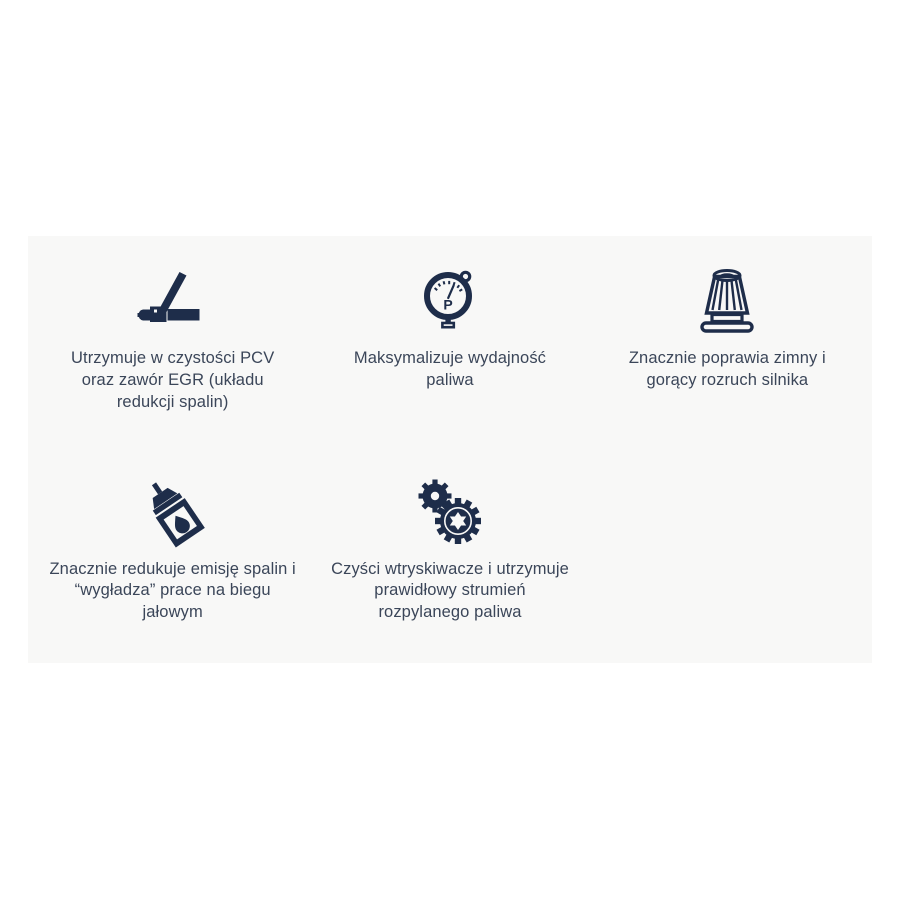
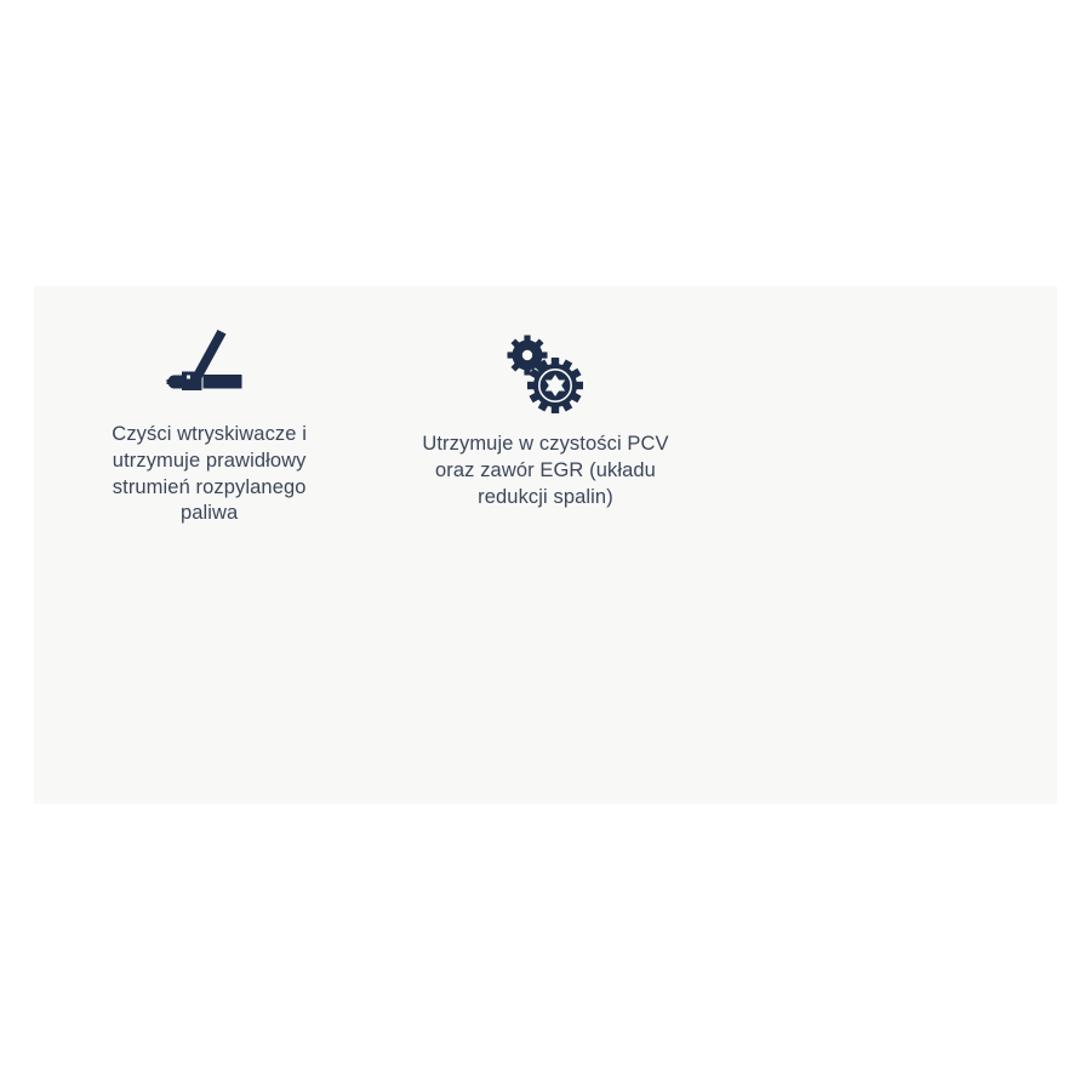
- Utrzymuje w czystości PCV oraz zawór EGR (układu redukcji spalin)
+ Czyści wtryskiwacze i utrzymuje prawidłowy strumień rozpylanego paliwa
- P
- Maksymalizuje wydajność paliwa
- Znacznie poprawia zimny i gorący rozruch silnika
- Znacznie redukuje emisję spalin i “wygładza” prace na biegu jałowym
- Czyści wtryskiwacze i utrzymuje prawidłowy strumień rozpylanego paliwa
+ Utrzymuje w czystości PCV oraz zawór EGR (układu redukcji spalin)
